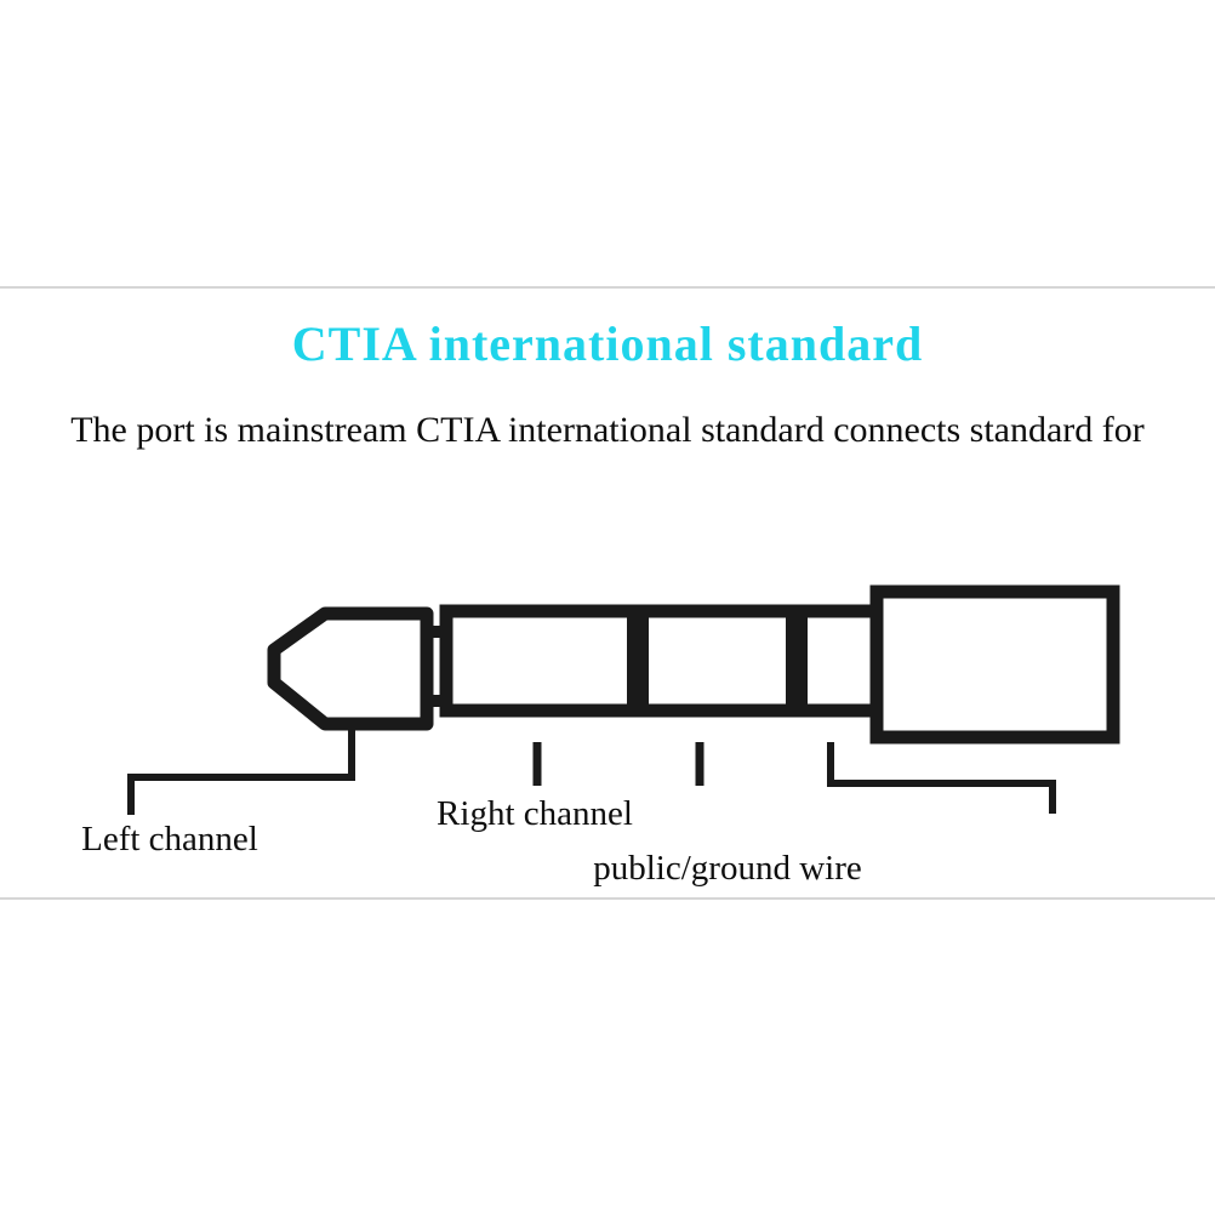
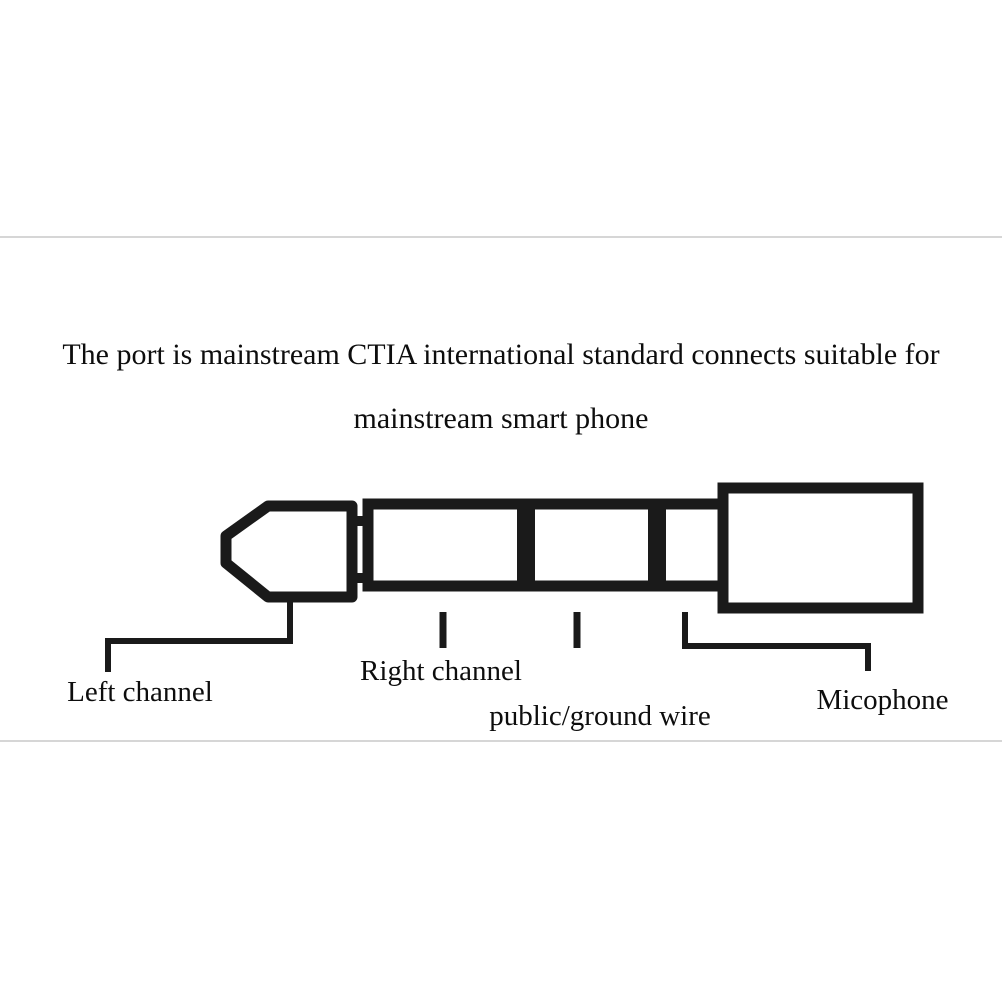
- CTIA international standard
- The port is mainstream CTIA international standard connects standard for
+ The port is mainstream CTIA international standard connects suitable for
+ mainstream smart phone
  Left channel
  Right channel
  public/ground wire
+ Micophone
